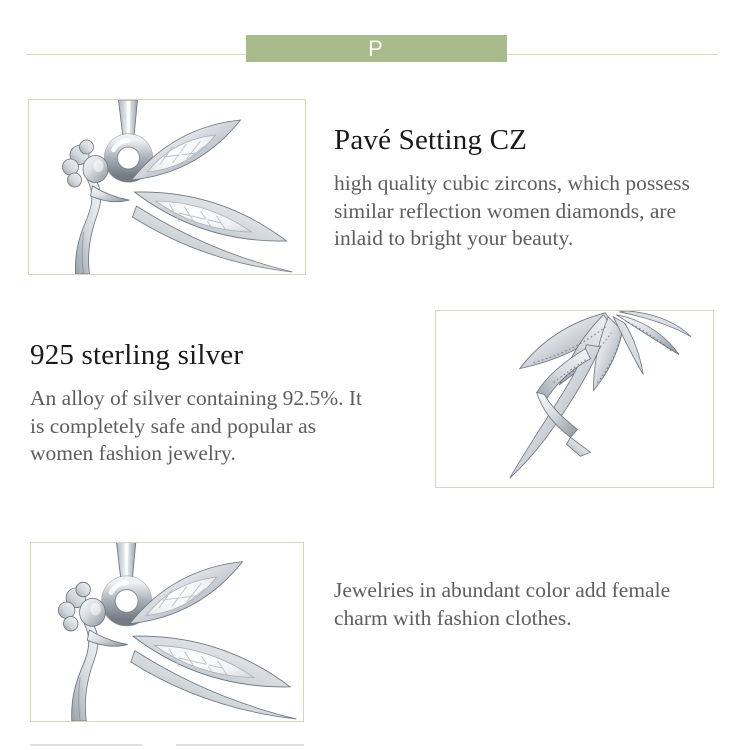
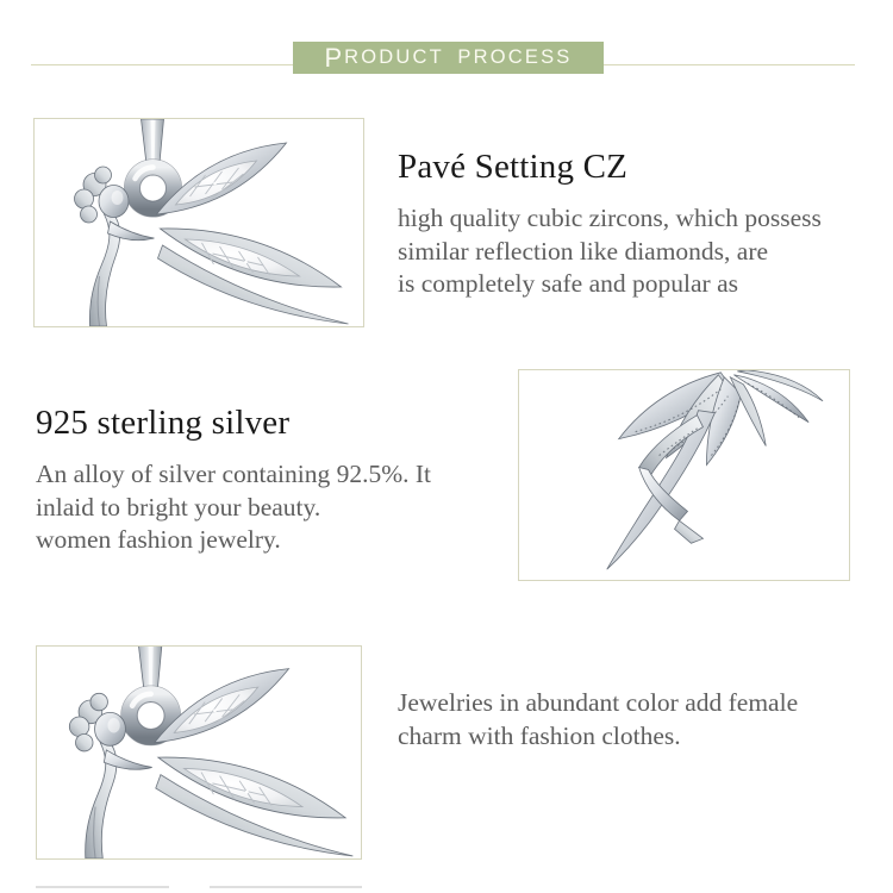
  P
+ RODUCT PROCESS
  Pavé Setting CZ
  high quality cubic zircons, which possess
- similar reflection women diamonds, are
+ similar reflection like diamonds, are
- inlaid to bright your beauty.
+ is completely safe and popular as
  925 sterling silver
  An alloy of silver containing 92.5%. It
- is completely safe and popular as
+ inlaid to bright your beauty.
  women fashion jewelry.
  Jewelries in abundant color add female
  charm with fashion clothes.
